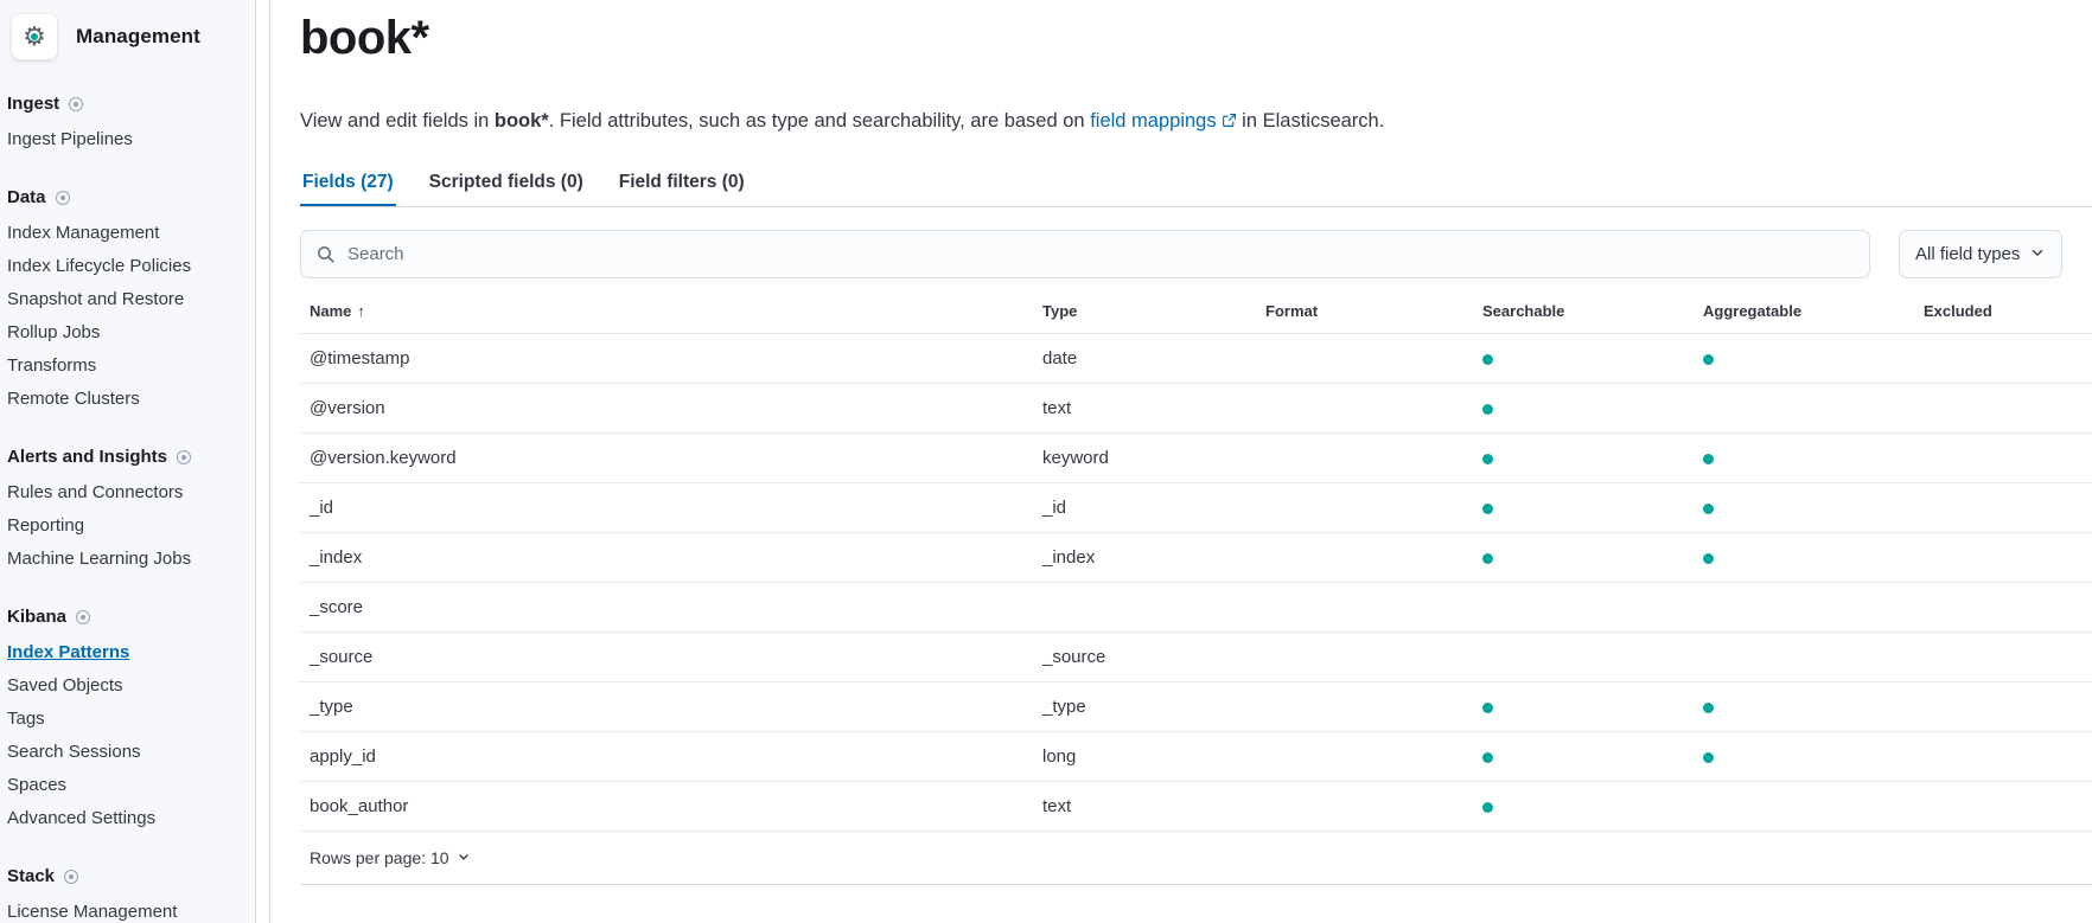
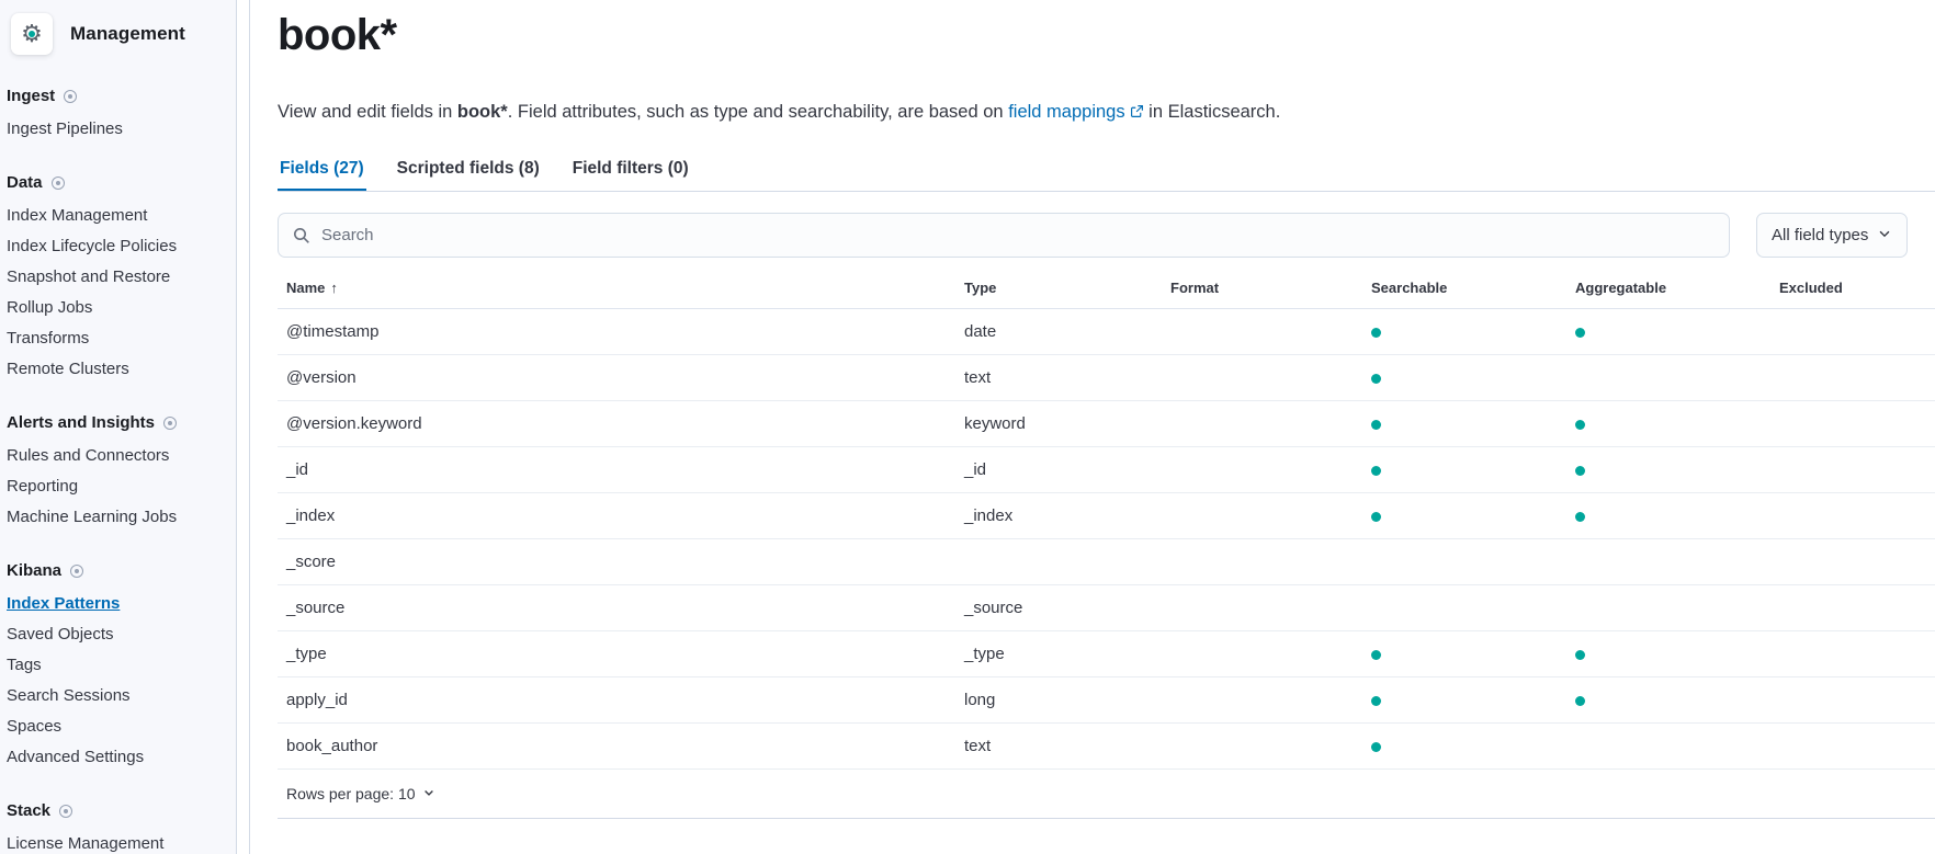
  ⚙
  Management
  Ingest
  Ingest Pipelines
  Data
  Index Management
  Index Lifecycle Policies
  Snapshot and Restore
  Rollup Jobs
  Transforms
  Remote Clusters
  Alerts and Insights
  Rules and Connectors
  Reporting
  Machine Learning Jobs
  Kibana
  Index Patterns
  Saved Objects
  Tags
  Search Sessions
  Spaces
  Advanced Settings
  Stack
  License Management
  book*
  View and edit fields in book*. Field attributes, such as type and searchability, are based on field mappings in Elasticsearch.
  Fields (27)
- Scripted fields (0)
+ Scripted fields (8)
  Field filters (0)
  Search
  All field types
  Name ↑	Type	Format	Searchable	Aggregatable	Excluded
  @timestamp	date
  @version	text
  @version.keyword	keyword
  _id	_id
  _index	_index
  _score
  _source	_source
  _type	_type
  apply_id	long
  book_author	text
  Rows per page: 10
